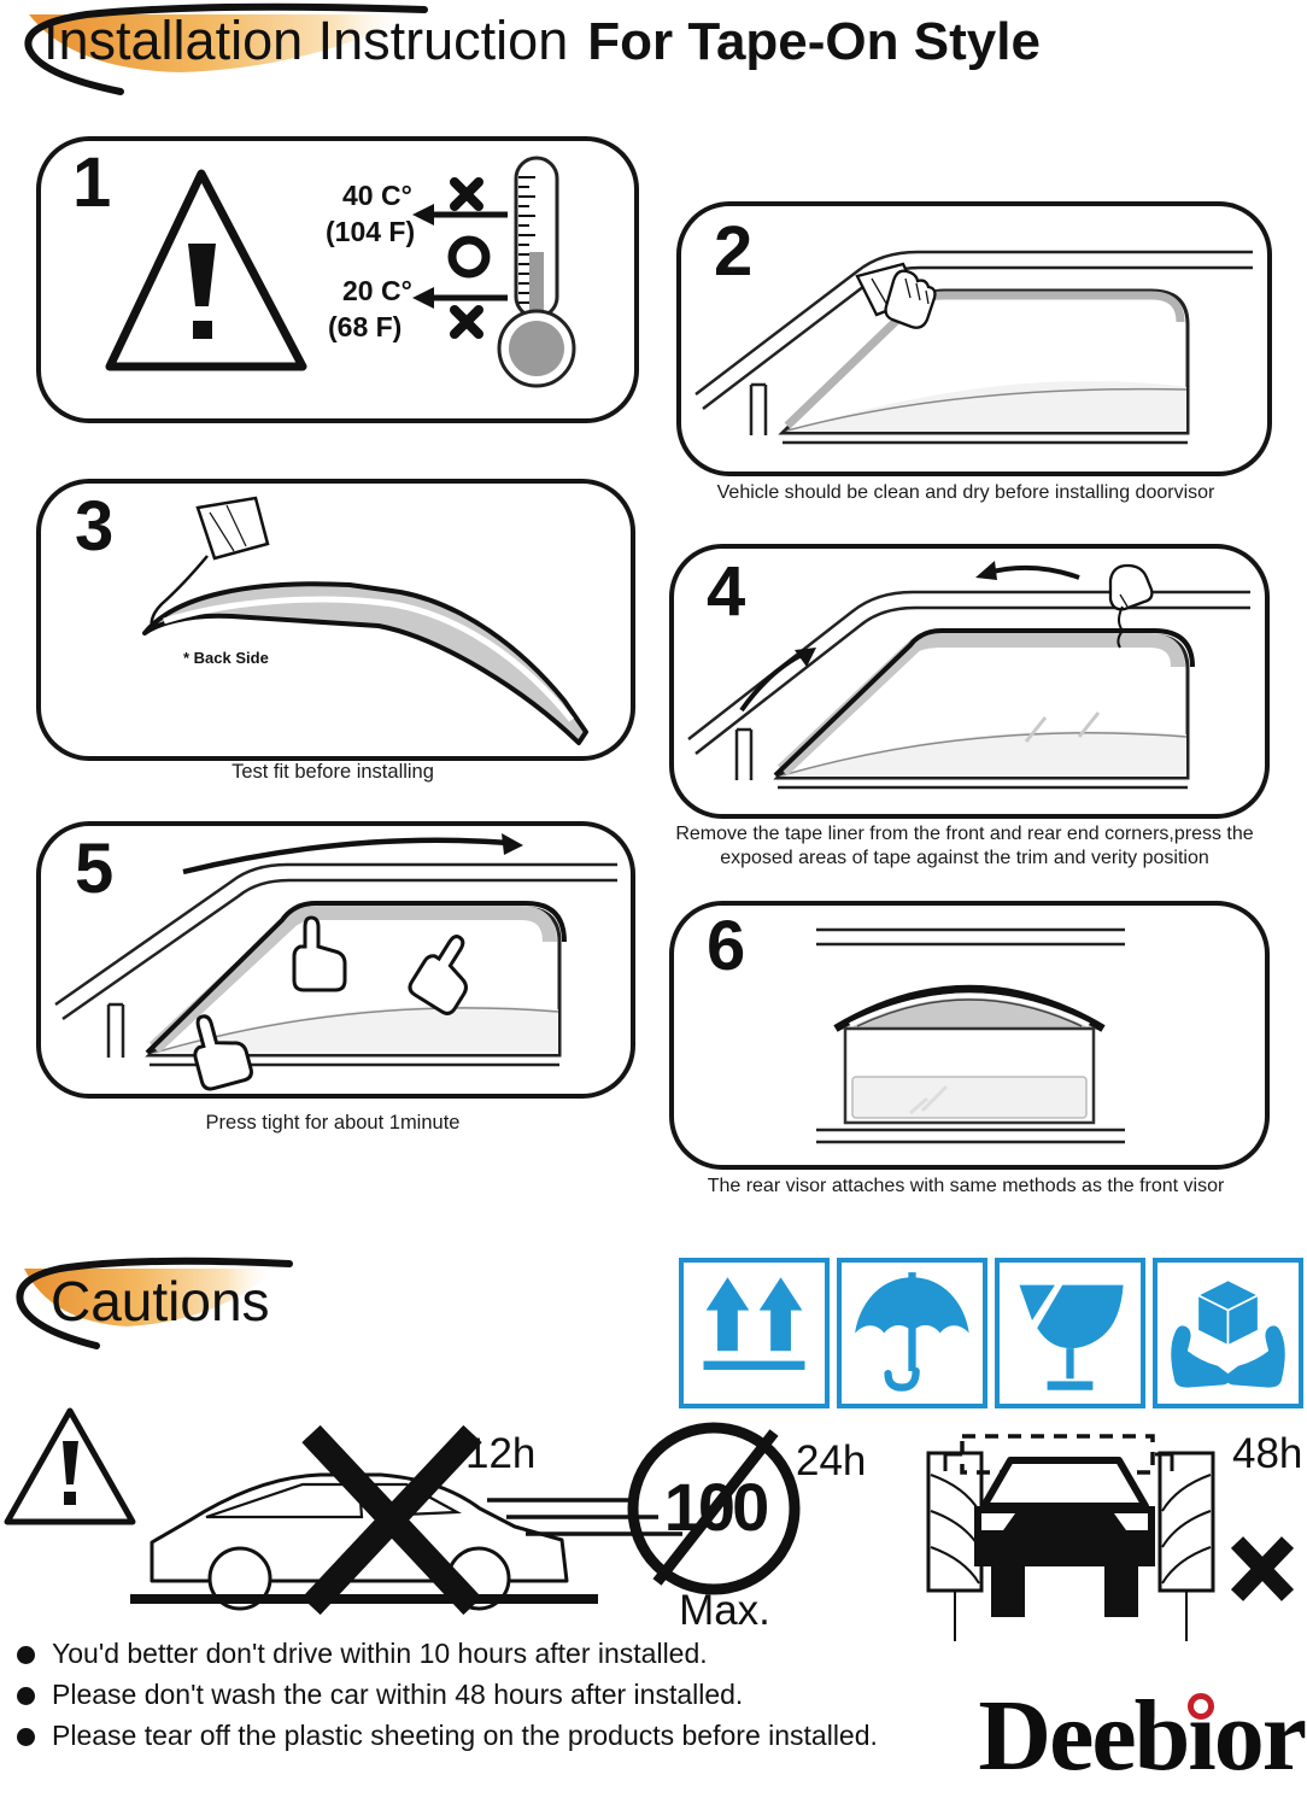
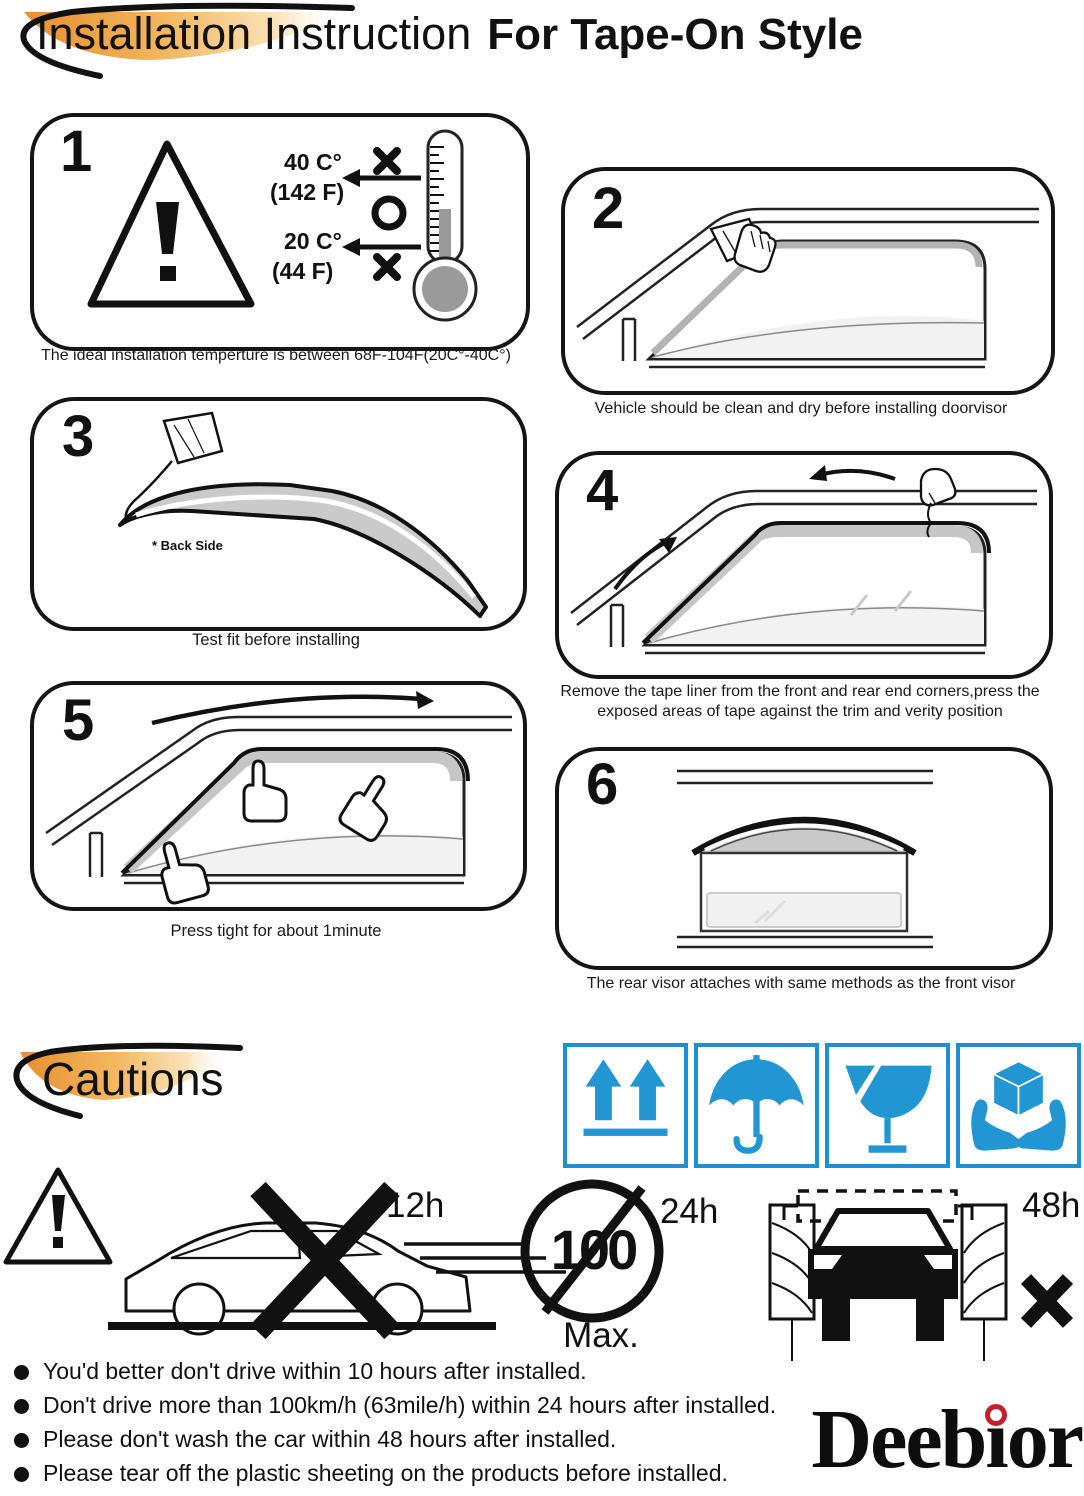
  Installation Instruction
  For Tape-On Style
  40 C°
- (104 F)
+ (142 F)
  20 C°
- (68 F)
+ (44 F)
  1
+ The ideal installation temperture is between 68F-104F(20C°-40C°)
  2
  Vehicle should be clean and dry before installing doorvisor
  3
  * Back Side
  Test fit before installing
  4
  Remove the tape liner from the front and rear end corners,press the exposed areas of tape against the trim and verity position
  5
  Press tight for about 1minute
  6
  The rear visor attaches with same methods as the front visor
  Cautions
  12h
  24h
  48h
  100
  Max.
  You'd better don't drive within 10 hours after installed.
+ Don't drive more than 100km/h (63mile/h) within 24 hours after installed.
  Please don't wash the car within 48 hours after installed.
  Please tear off the plastic sheeting on the products before installed.
  Deebıor
